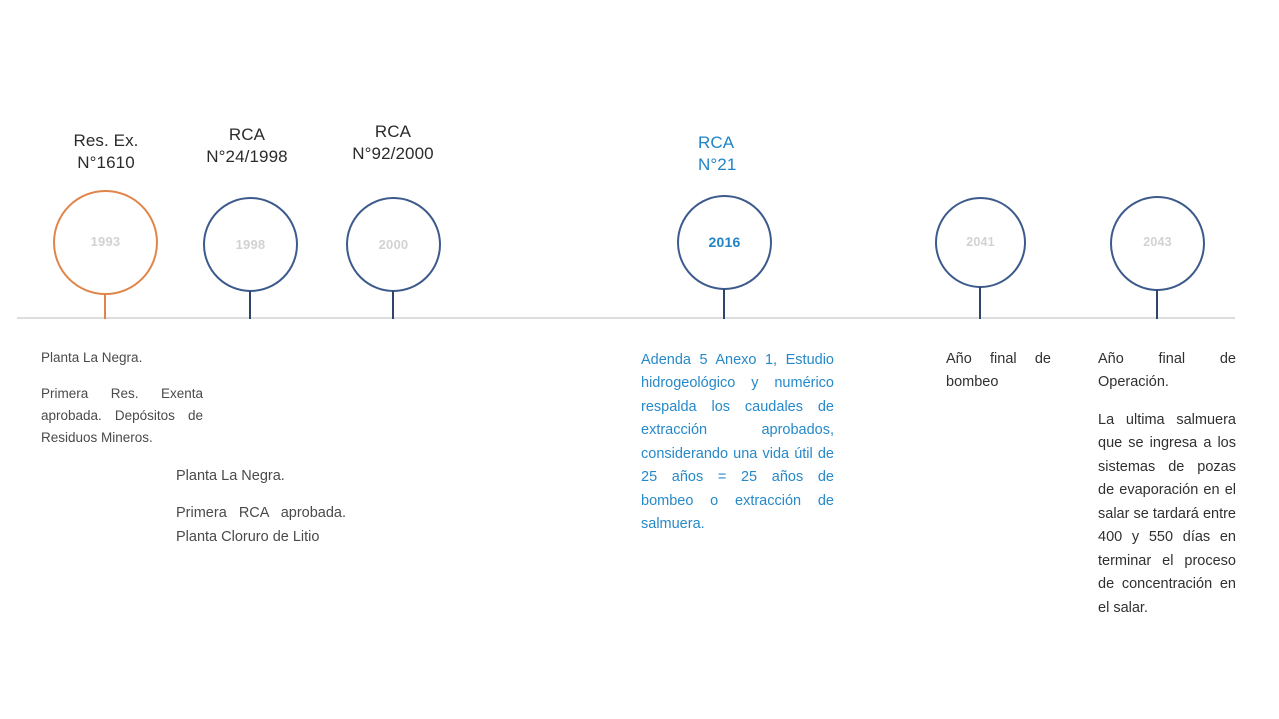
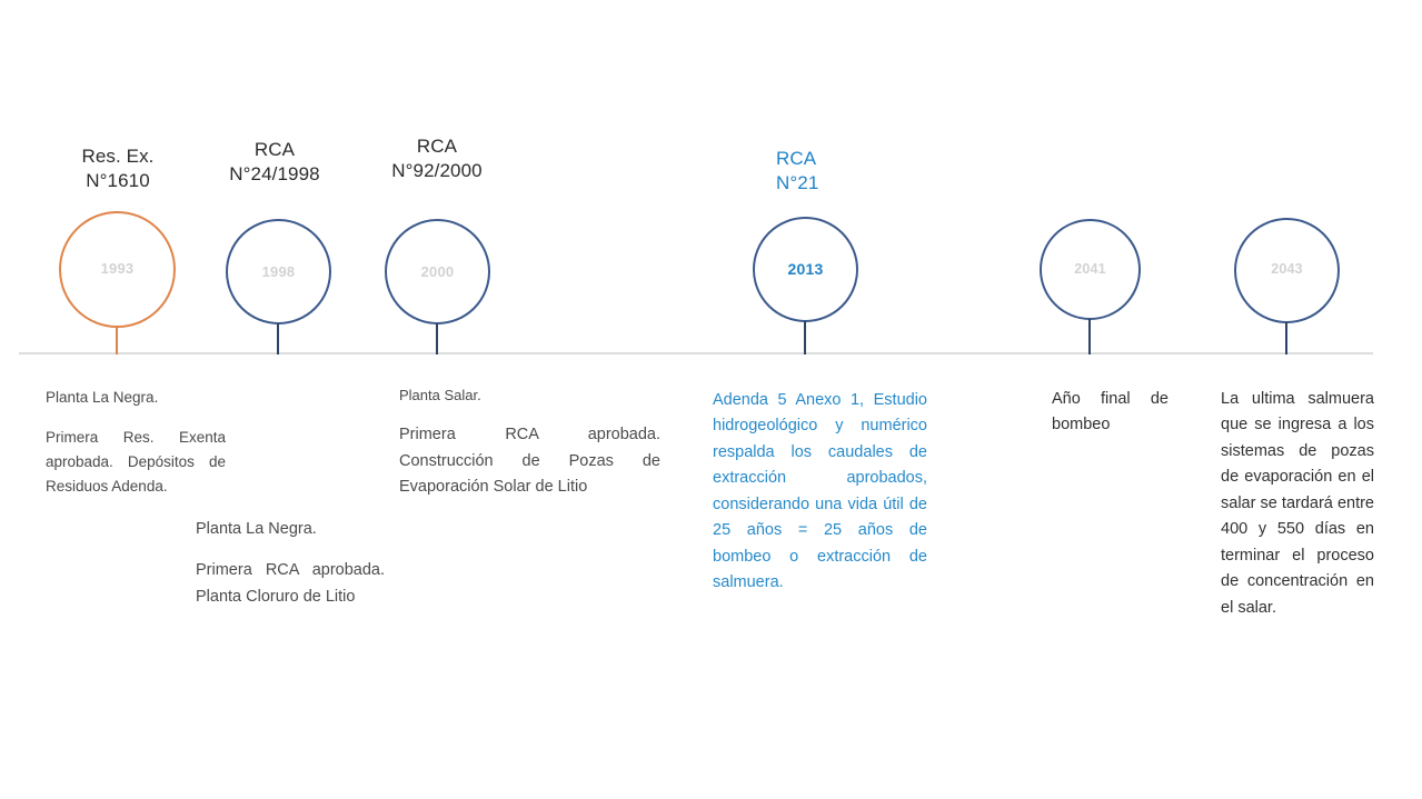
  Res. Ex.
  N°1610
  1993
  RCA
  N°24/1998
  1998
  RCA
  N°92/2000
  2000
  RCA
  N°21
- 2016
+ 2013
  2041
  2043
  Planta La Negra.
- Primera Res. Exenta aprobada. Depósitos de Residuos Mineros.
+ Primera Res. Exenta aprobada. Depósitos de Residuos Adenda.
  Planta La Negra.
  Primera RCA aprobada. Planta Cloruro de Litio
+ Planta Salar.
+ Primera RCA aprobada. Construcción de Pozas de Evaporación Solar de Litio
  Adenda 5 Anexo 1, Estudio hidrogeológico y numérico respalda los caudales de extracción aprobados, considerando una vida útil de 25 años = 25 años de bombeo o extracción de salmuera.
  Año final de bombeo
- Año final de Operación.
  La ultima salmuera que se ingresa a los sistemas de pozas de evaporación en el salar se tardará entre 400 y 550 días en terminar el proceso de concentración en el salar.
